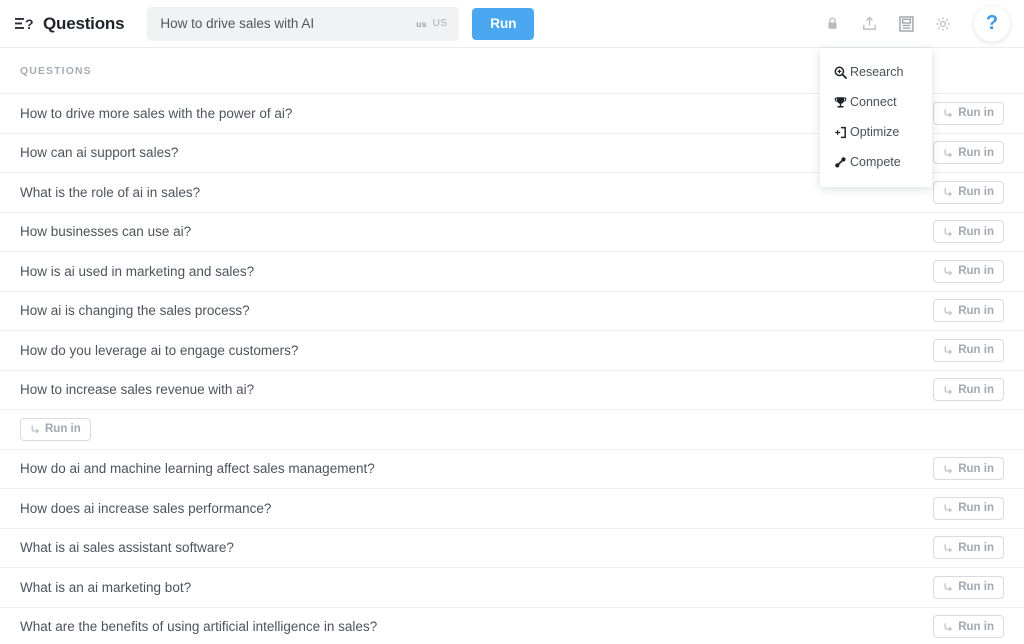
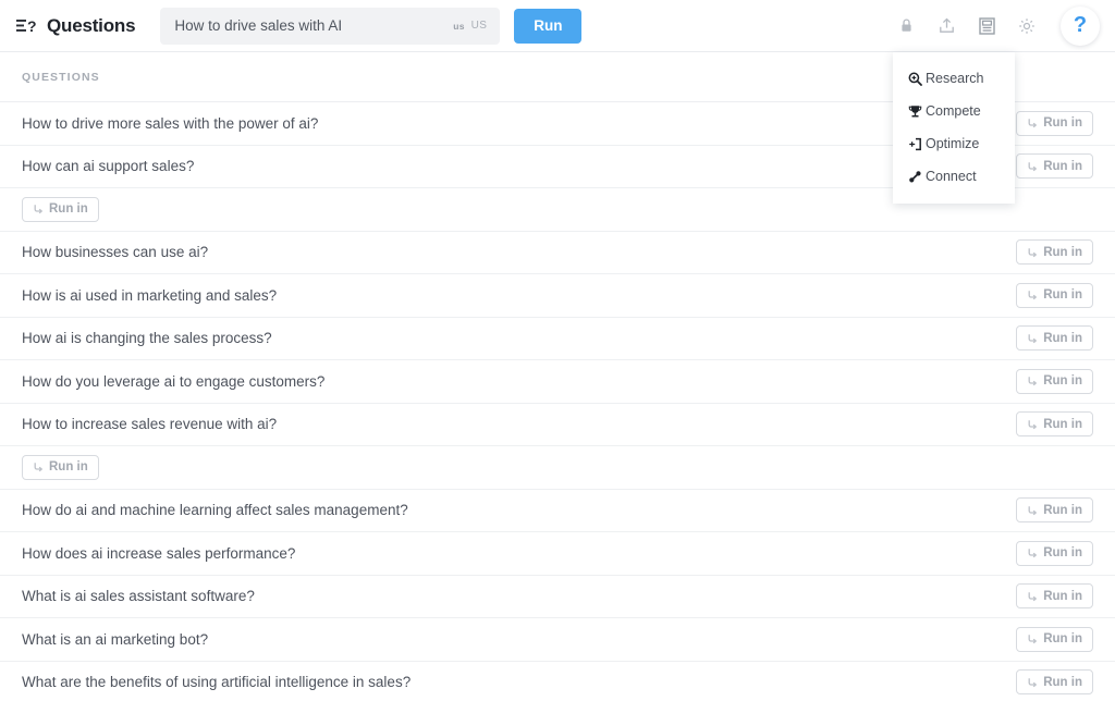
  ?
  Questions
  How to drive sales with AI
  us
  US
  Run
  ?
  QUESTIONS
  How to drive more sales with the power of ai?
  Run in
  How can ai support sales?
  Run in
- What is the role of ai in sales?
  Run in
  How businesses can use ai?
  Run in
  How is ai used in marketing and sales?
  Run in
  How ai is changing the sales process?
  Run in
  How do you leverage ai to engage customers?
  Run in
  How to increase sales revenue with ai?
  Run in
  Run in
  How do ai and machine learning affect sales management?
  Run in
  How does ai increase sales performance?
  Run in
  What is ai sales assistant software?
  Run in
  What is an ai marketing bot?
  Run in
  What are the benefits of using artificial intelligence in sales?
  Run in
  Research
- Connect
+ Compete
  Optimize
- Compete
+ Connect
